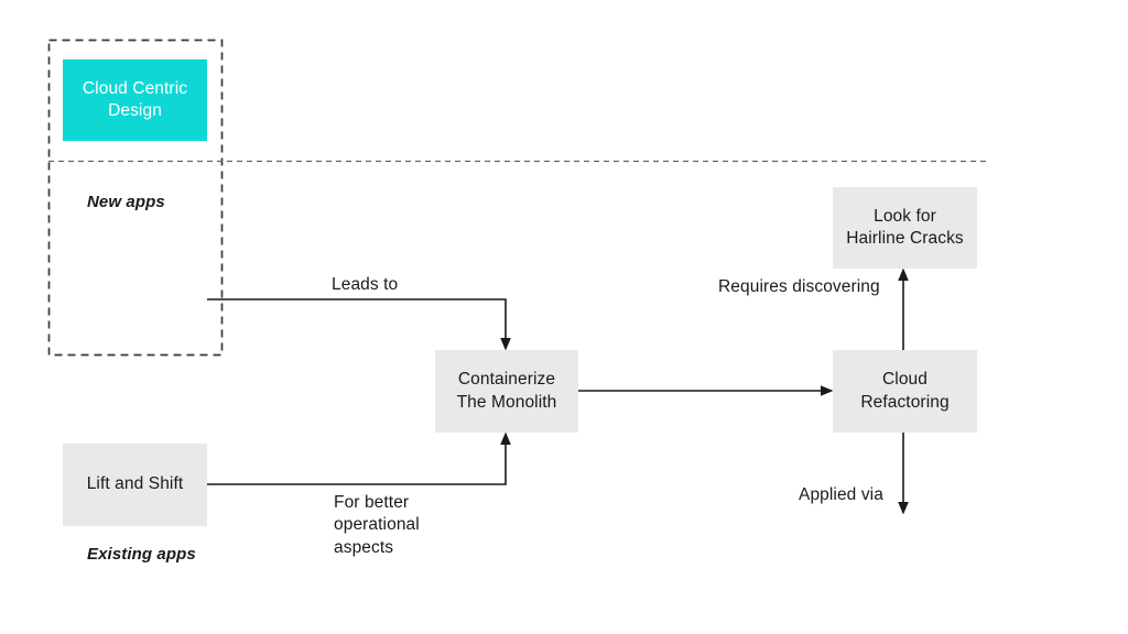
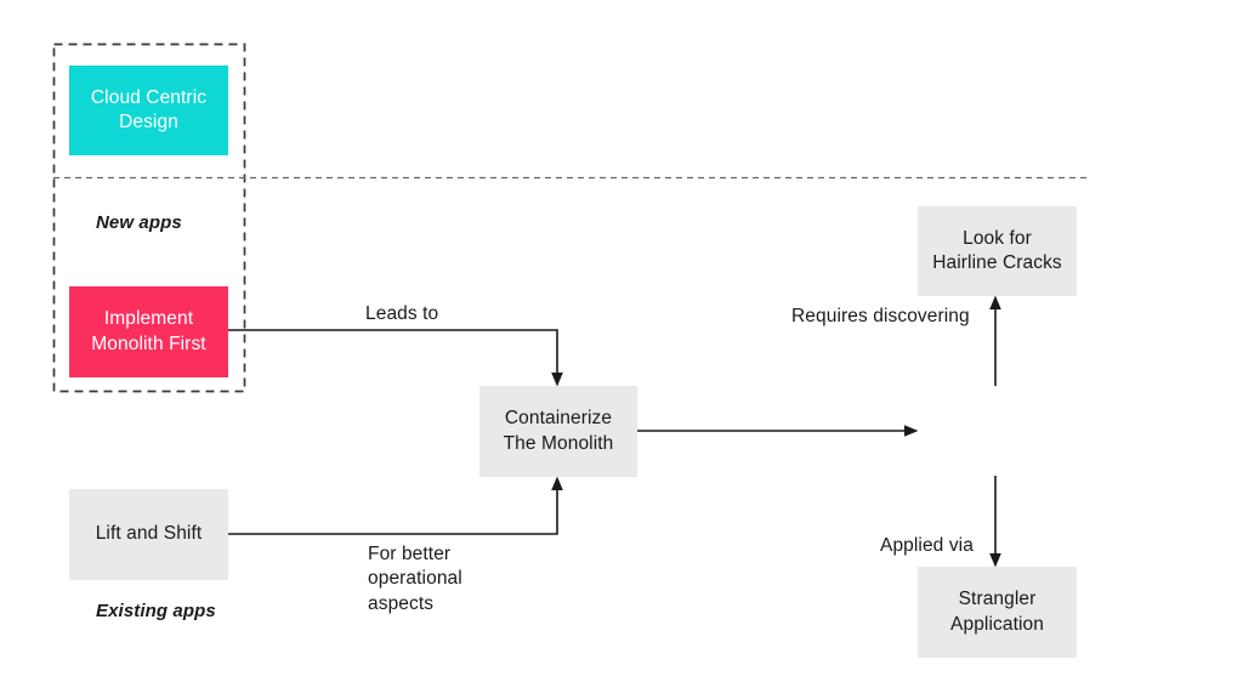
  Cloud Centric
  Design
+ Implement
+ Monolith First
  Lift and Shift
  Containerize
  The Monolith
- Cloud
- Refactoring
  Look for
  Hairline Cracks
+ Strangler
+ Application
  New apps
  Existing apps
  Leads to
  For better
  operational
  aspects
  Requires discovering
  Applied via
